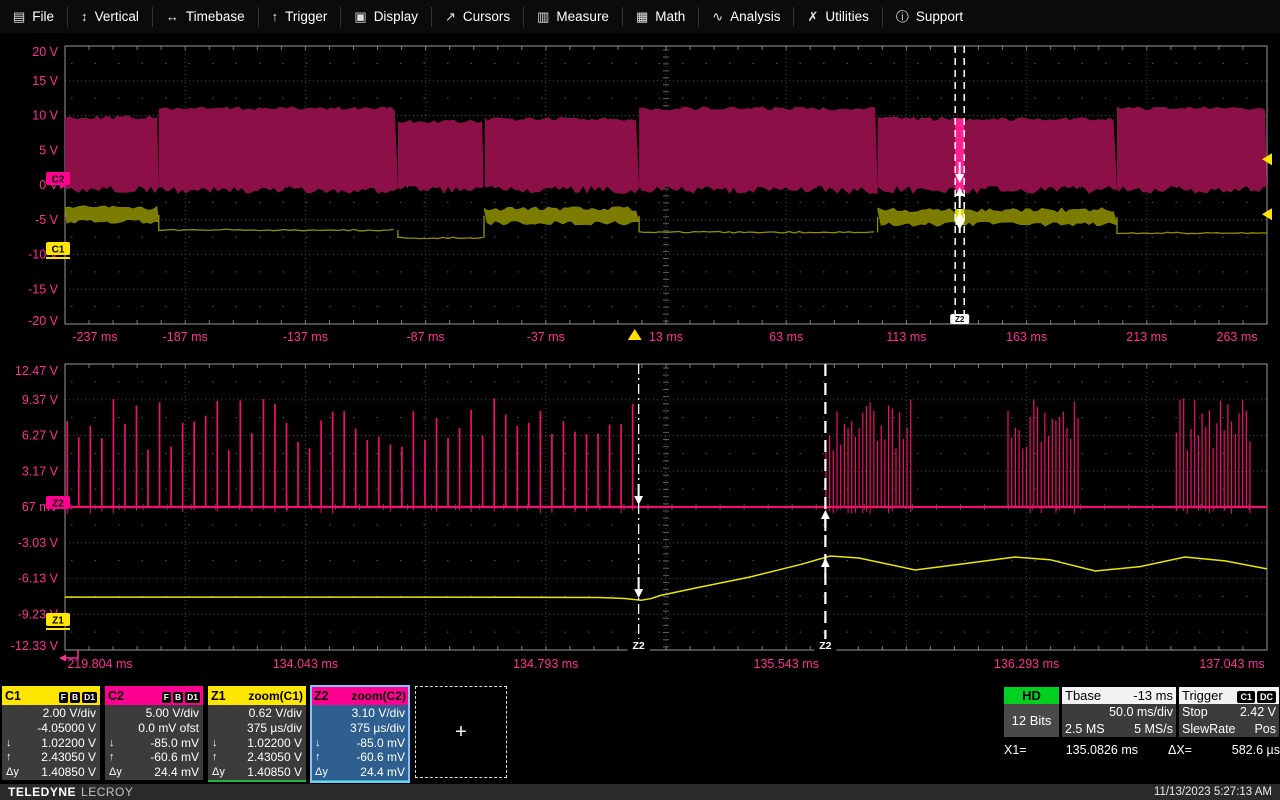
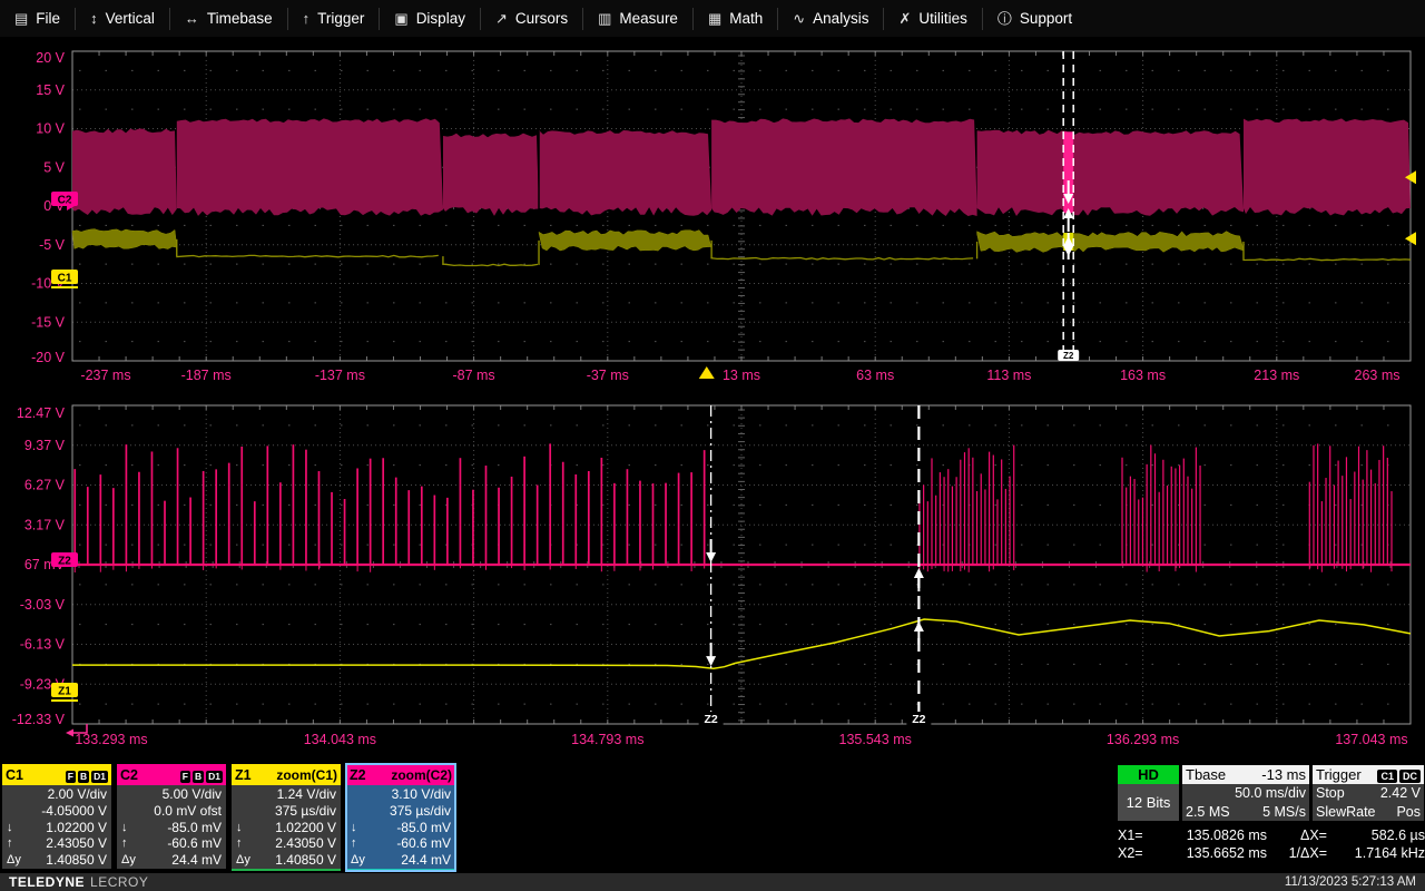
  ▤
  File
  ↕
  Vertical
  ↔
  Timebase
  ↑
  Trigger
  ▣
  Display
  ↗
  Cursors
  ▥
  Measure
  ▦
  Math
  ∿
  Analysis
  ✗
  Utilities
  ⓘ
  Support
  Z2
  -237 ms
  -187 ms
  -137 ms
  -87 ms
  -37 ms
  13 ms
  63 ms
  113 ms
  163 ms
  213 ms
  263 ms
  20 V
  15 V
  10 V
  5 V
  -5 V
  -10
  -15 V
  -20 V
  C2
  C1
  Z2
  Z2
- 219.804 ms
+ 133.293 ms
  134.043 ms
  134.793 ms
  135.543 ms
  136.293 ms
  137.043 ms
  12.47 V
  9.37 V
  6.27 V
  3.17 V
  67 m
  -3.03 V
  -6.13 V
  -9.23
  -12.33 V
  Z2
  Z1
  C1
  F B D1
  2.00 V/div
  -4.05000 V
  ↓
  1.02200 V
  ↑
  2.43050 V
  Δy
  1.40850 V
  C2
  F B D1
  5.00 V/div
  0.0 mV ofst
  ↓
  -85.0 mV
  ↑
  -60.6 mV
  Δy
  24.4 mV
  Z1
  zoom(C1)
- 0.62 V/div
+ 1.24 V/div
  375 µs/div
  ↓
  1.02200 V
  ↑
  2.43050 V
  Δy
  1.40850 V
  Z2
  zoom(C2)
  3.10 V/div
  375 µs/div
  ↓
  -85.0 mV
  ↑
  -60.6 mV
  Δy
  24.4 mV
- +
  HD
  12 Bits
  Tbase
  -13 ms
  50.0 ms/div
  2.5 MS
  5 MS/s
  Trigger
  C1 DC
  Stop
  2.42 V
  SlewRate
  Pos
  X1=
  135.0826 ms
  ΔX=
  582.6 µs
+ X2=
+ 135.6652 ms
+ 1/ΔX=
+ 1.7164 kHz
  TELEDYNE LECROY
  11/13/2023 5:27:13 AM
